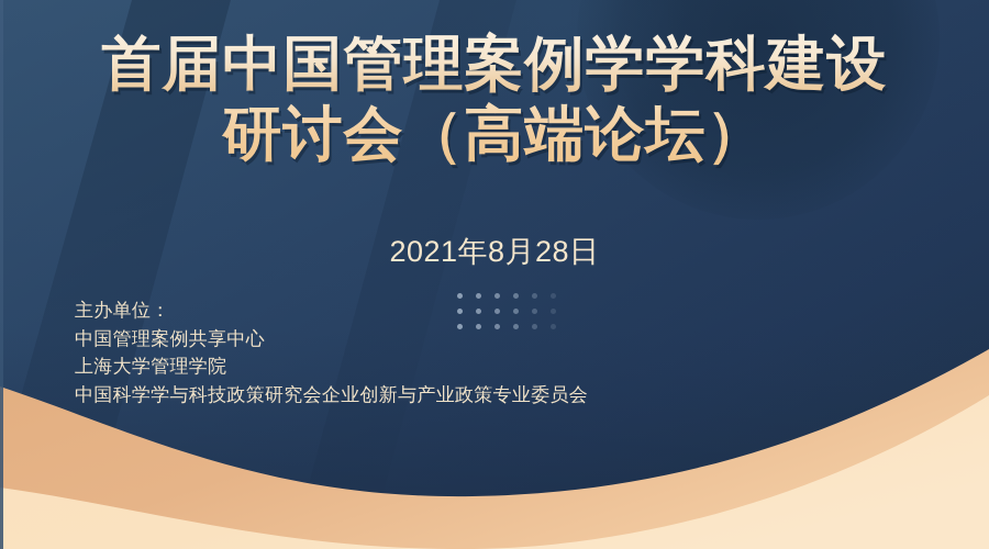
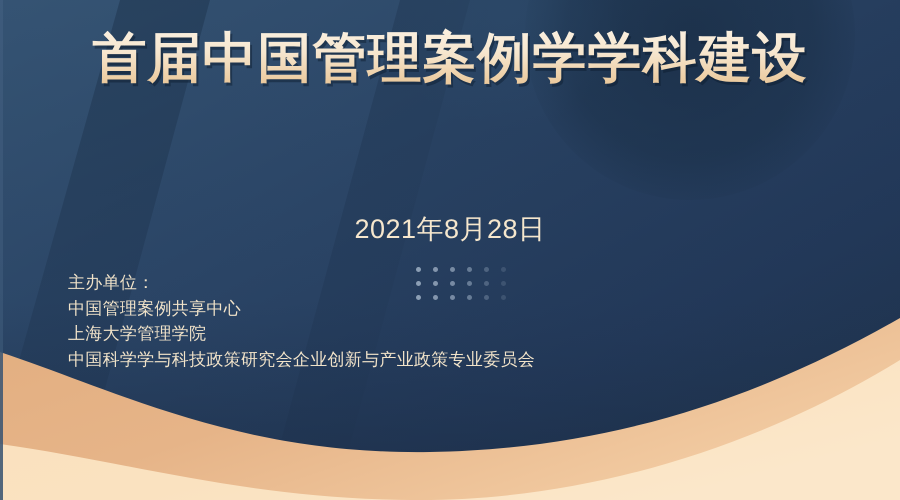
  首届中国管理案例学学科建设
- 研讨会（高端论坛）
  2021年8月28日
  主办单位：
  中国管理案例共享中心
  上海大学管理学院
  中国科学学与科技政策研究会企业创新与产业政策专业委员会
